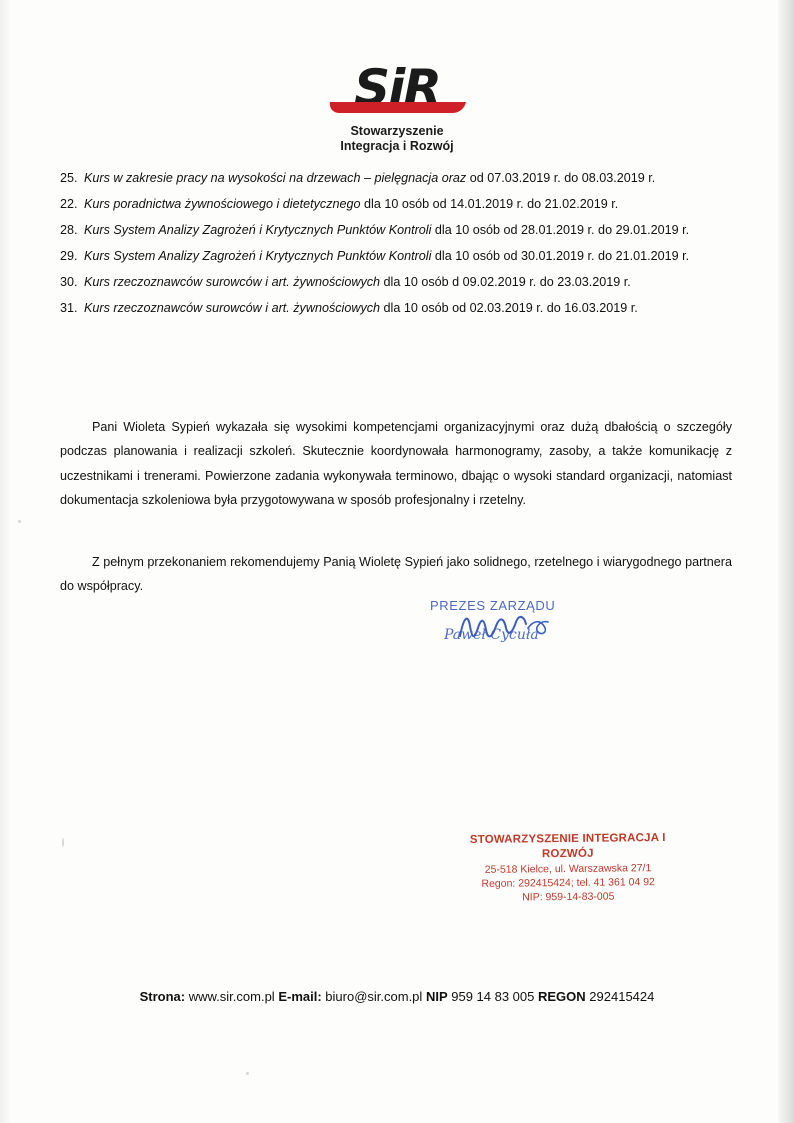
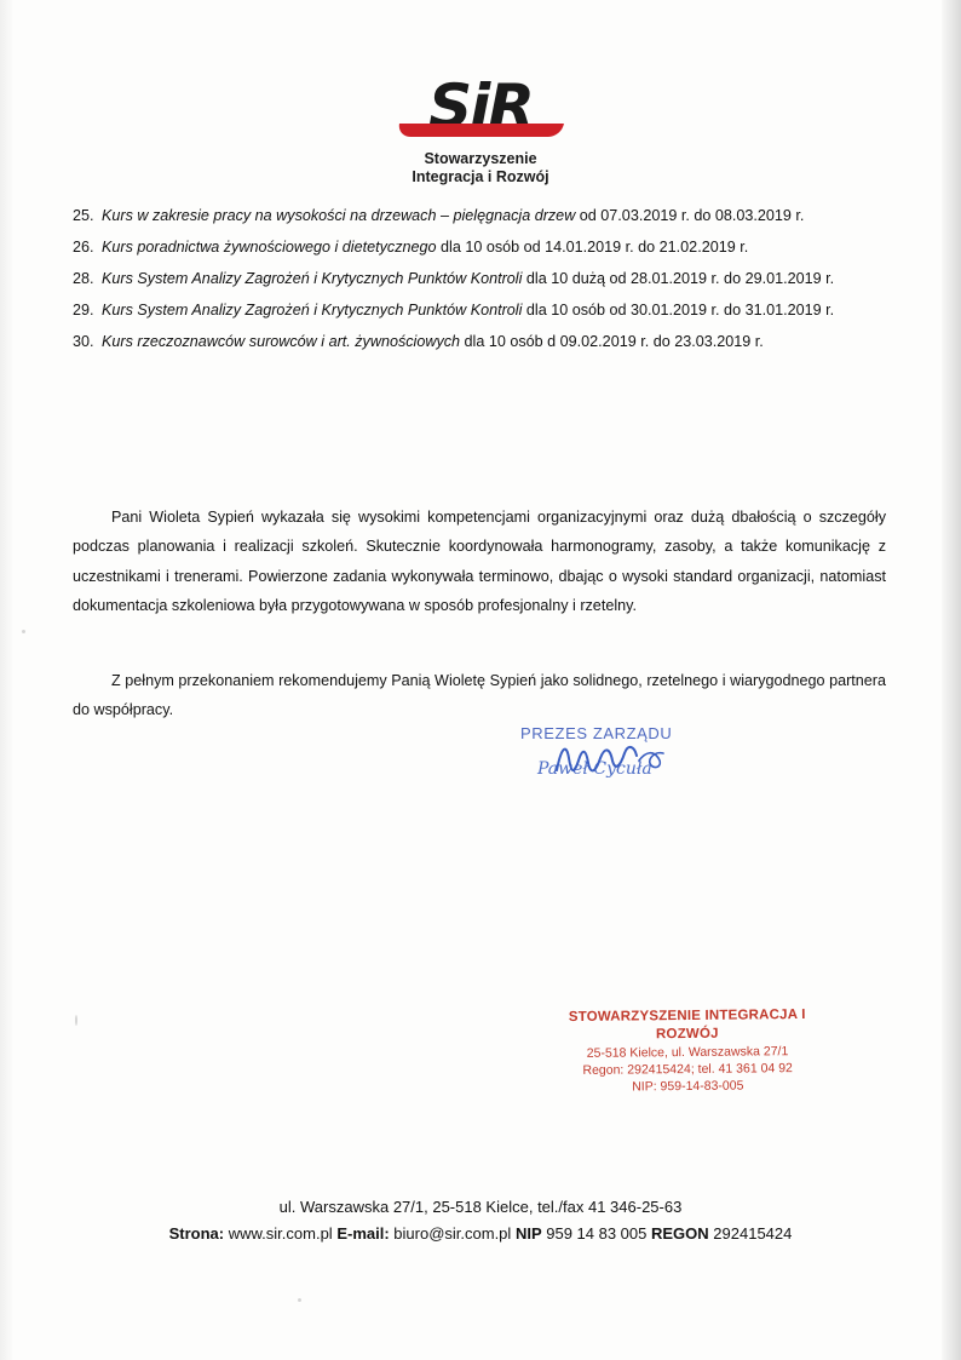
  SiR
  Stowarzyszenie
  Integracja i Rozwój
- 25. Kurs w zakresie pracy na wysokości na drzewach – pielęgnacja oraz od 07.03.2019 r. do 08.03.2019 r.
+ 25. Kurs w zakresie pracy na wysokości na drzewach – pielęgnacja drzew od 07.03.2019 r. do 08.03.2019 r.
- 22. Kurs poradnictwa żywnościowego i dietetycznego dla 10 osób od 14.01.2019 r. do 21.02.2019 r.
+ 26. Kurs poradnictwa żywnościowego i dietetycznego dla 10 osób od 14.01.2019 r. do 21.02.2019 r.
- 28. Kurs System Analizy Zagrożeń i Krytycznych Punktów Kontroli dla 10 osób od 28.01.2019 r. do 29.01.2019 r.
+ 28. Kurs System Analizy Zagrożeń i Krytycznych Punktów Kontroli dla 10 dużą od 28.01.2019 r. do 29.01.2019 r.
- 29. Kurs System Analizy Zagrożeń i Krytycznych Punktów Kontroli dla 10 osób od 30.01.2019 r. do 21.01.2019 r.
+ 29. Kurs System Analizy Zagrożeń i Krytycznych Punktów Kontroli dla 10 osób od 30.01.2019 r. do 31.01.2019 r.
  30. Kurs rzeczoznawców surowców i art. żywnościowych dla 10 osób d 09.02.2019 r. do 23.03.2019 r.
- 31. Kurs rzeczoznawców surowców i art. żywnościowych dla 10 osób od 02.03.2019 r. do 16.03.2019 r.
  Pani Wioleta Sypień wykazała się wysokimi kompetencjami organizacyjnymi oraz dużą dbałością o szczegóły podczas planowania i realizacji szkoleń. Skutecznie koordynowała harmonogramy, zasoby, a także komunikację z uczestnikami i trenerami. Powierzone zadania wykonywała terminowo, dbając o wysoki standard organizacji, natomiast dokumentacja szkoleniowa była przygotowywana w sposób profesjonalny i rzetelny.
  Z pełnym przekonaniem rekomendujemy Panią Wioletę Sypień jako solidnego, rzetelnego i wiarygodnego partnera do współpracy.
  PREZES ZARZĄDU
  Paweł Cycuła
  STOWARZYSZENIE INTEGRACJA I ROZWÓJ
  25-518 Kielce, ul. Warszawska 27/1
  Regon: 292415424; tel. 41 361 04 92
  NIP: 959-14-83-005
+ ul. Warszawska 27/1, 25-518 Kielce, tel./fax 41 346-25-63
  Strona: www.sir.com.pl E-mail: biuro@sir.com.pl NIP 959 14 83 005 REGON 292415424
